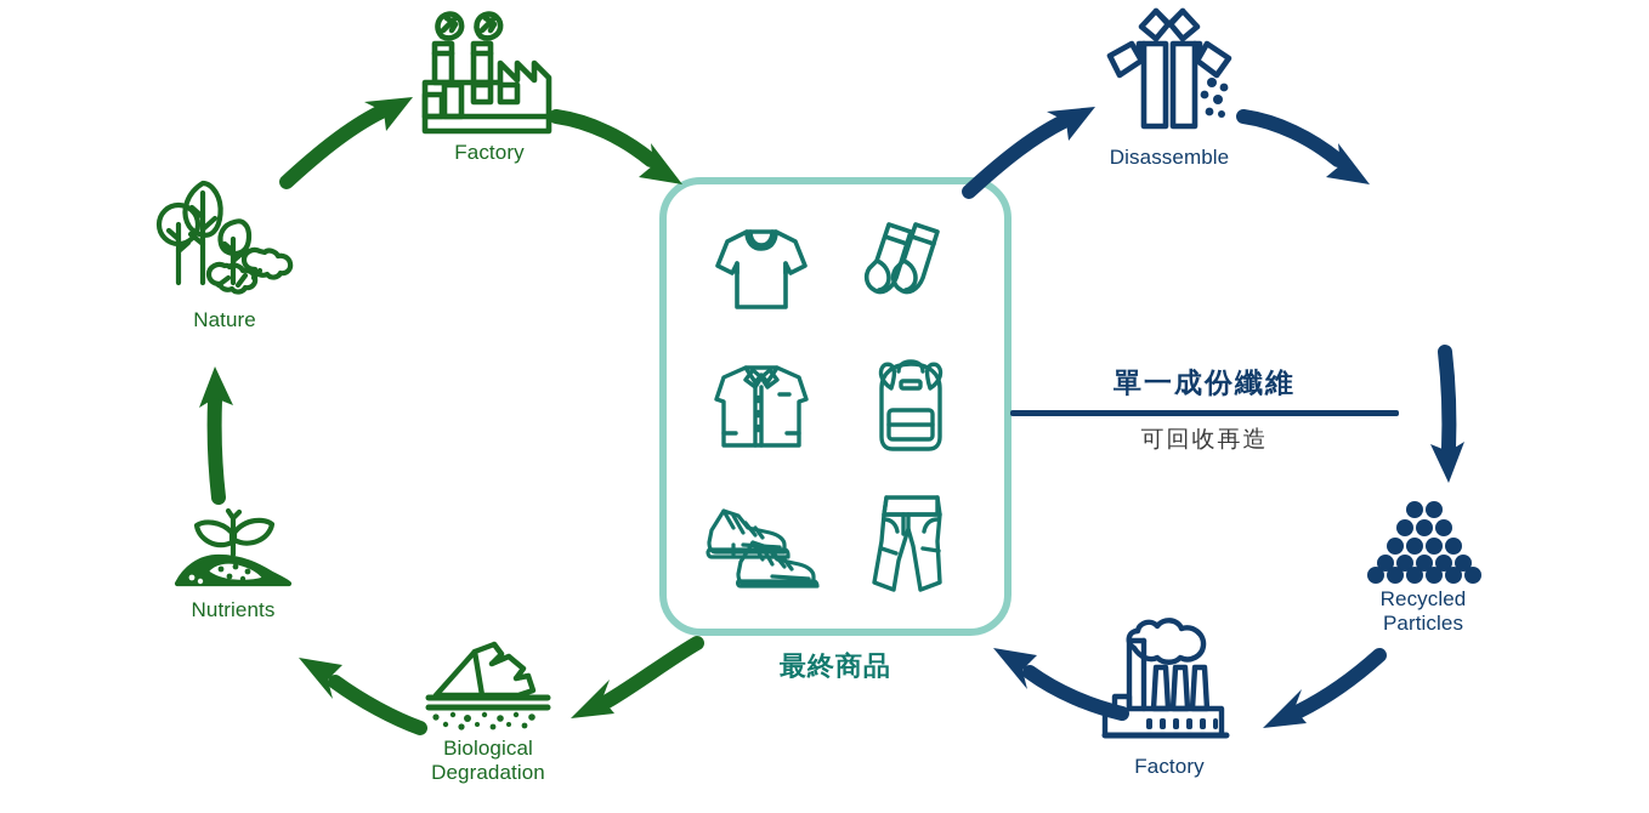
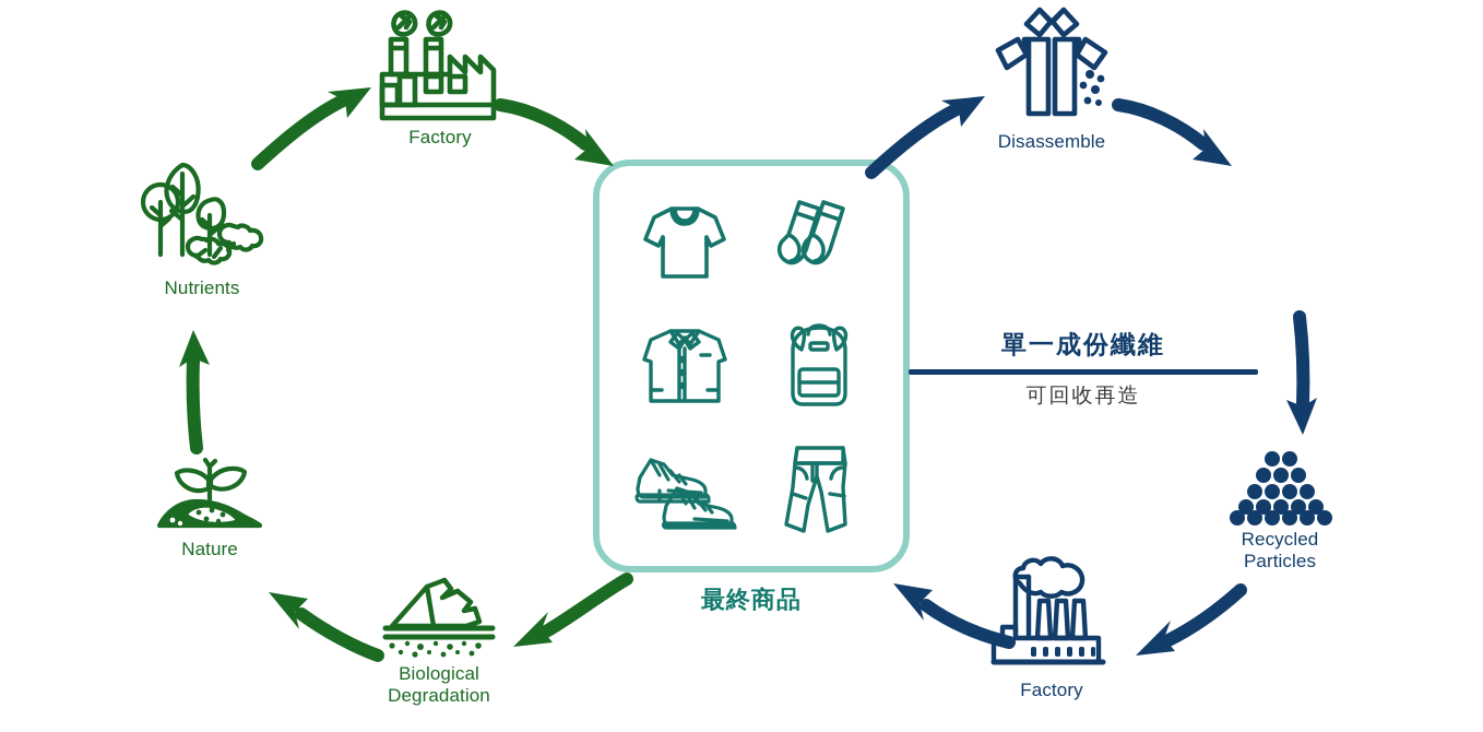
- Nature
+ Nutrients
  Factory
  Biological
  Degradation
- Nutrients
+ Nature
  Disassemble
  Recycled
  Particles
  Factory
  最終商品
  單一成份纖維
  可回收再造
